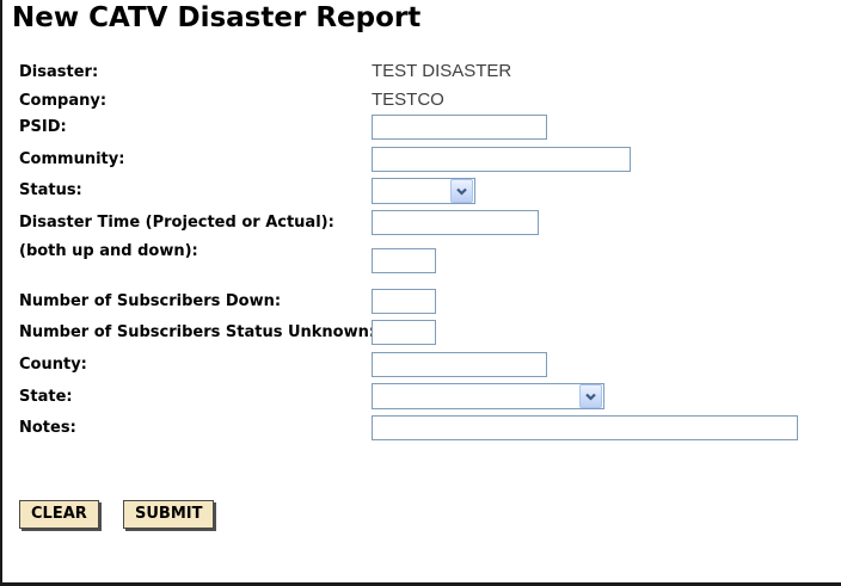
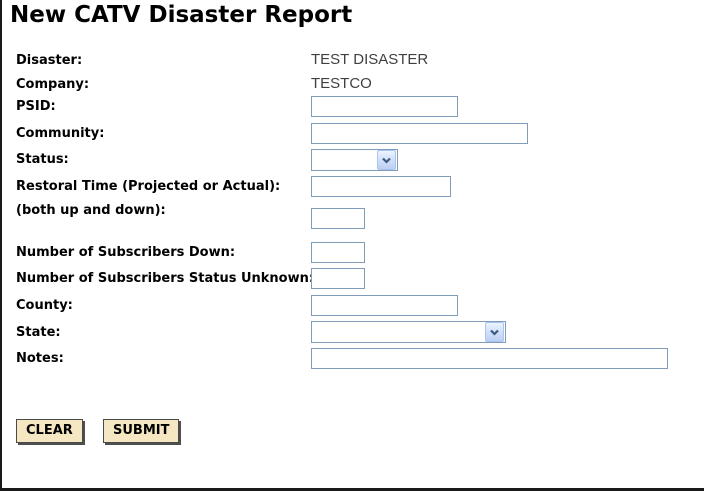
  New CATV Disaster Report
  Disaster:
  TEST DISASTER
  Company:
  TESTCO
  PSID:
  Community:
  Status:
- Disaster Time (Projected or Actual):
+ Restoral Time (Projected or Actual):
  (both up and down):
  Number of Subscribers Down:
  Number of Subscribers Status Unknown
  County:
  State:
  Notes:
  CLEAR
  SUBMIT
